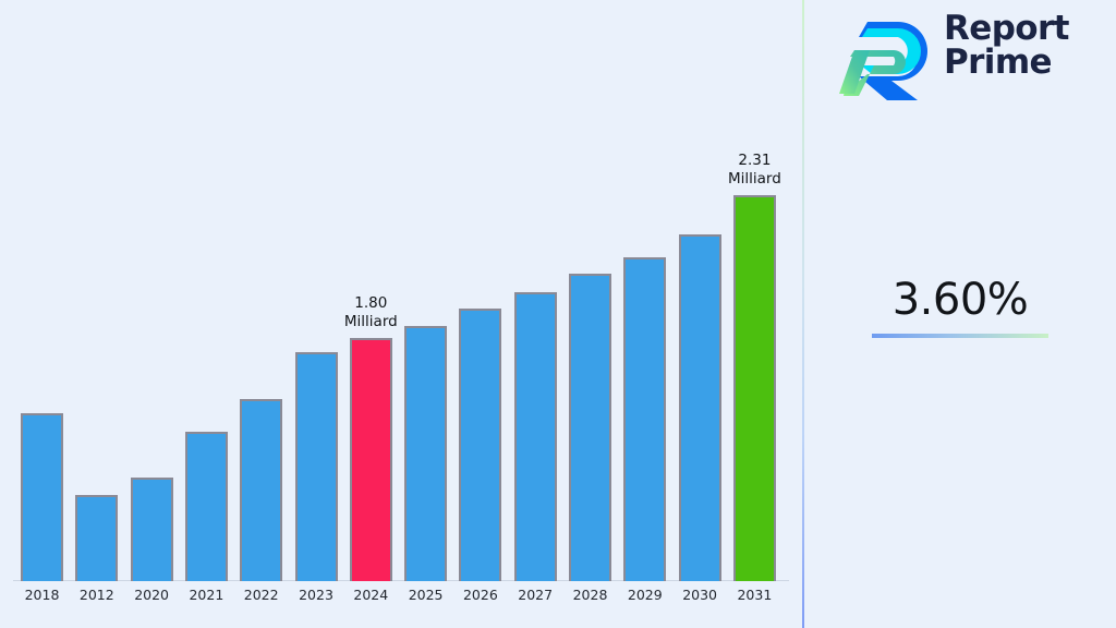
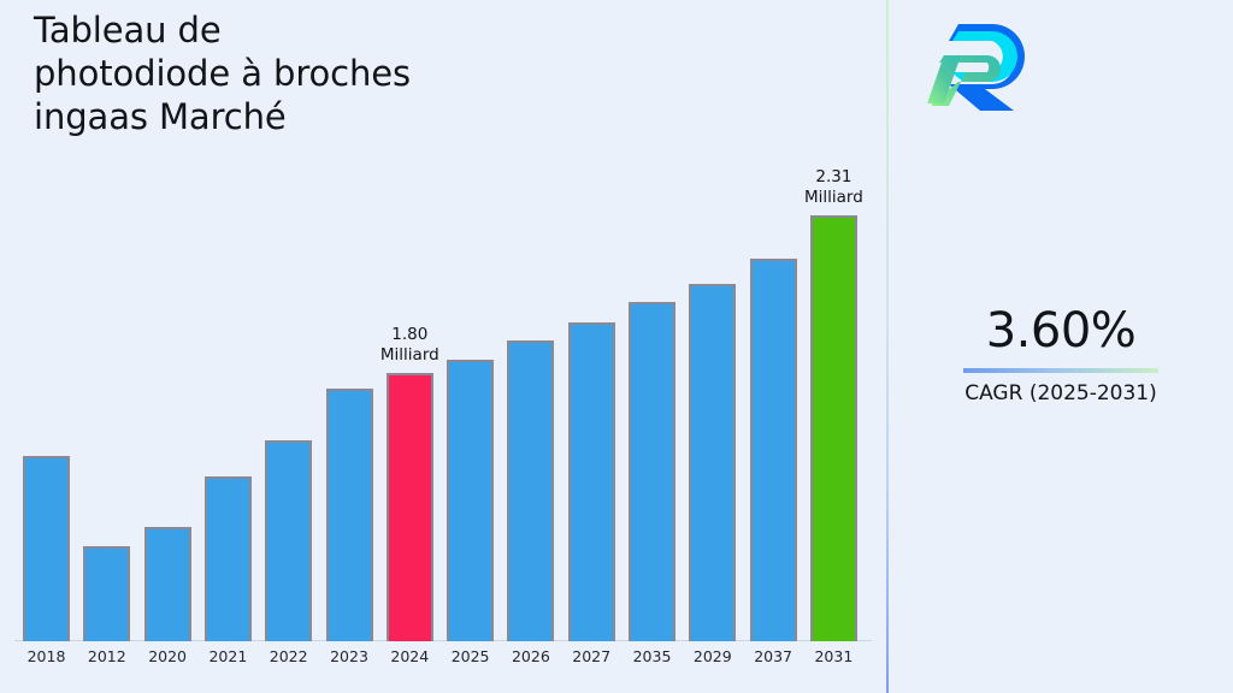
+ Tableau de
+ photodiode à broches
+ ingaas Marché
  2018
  2012
  2020
  2021
  2022
  2023
  2024
  1.80
  Milliard
  2025
  2026
  2027
- 2028
+ 2035
  2029
- 2030
+ 2037
  2031
  2.31
  Milliard
- Report
- Prime
  3.60%
+ CAGR (2025-2031)
